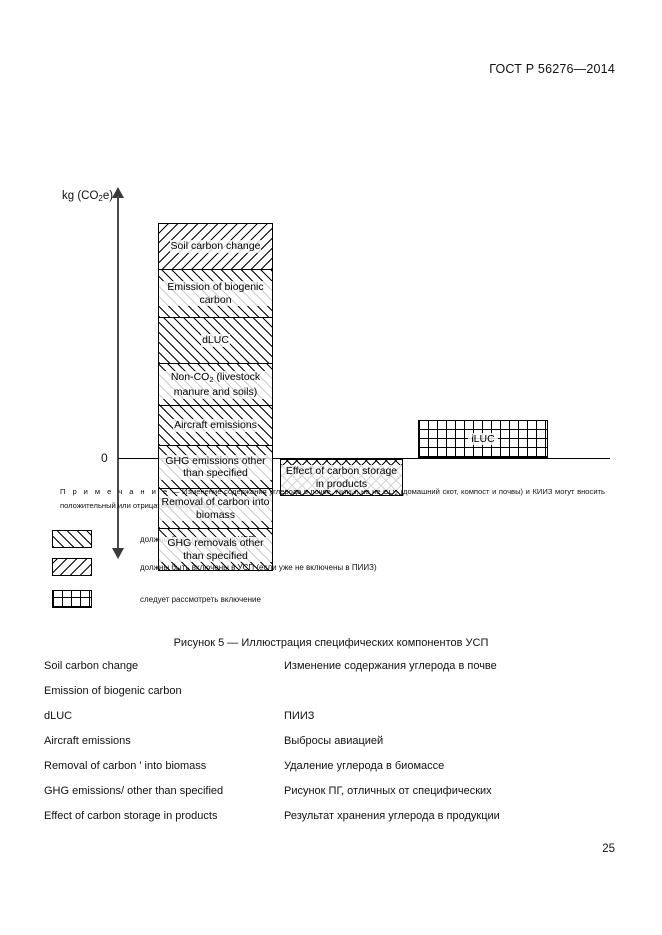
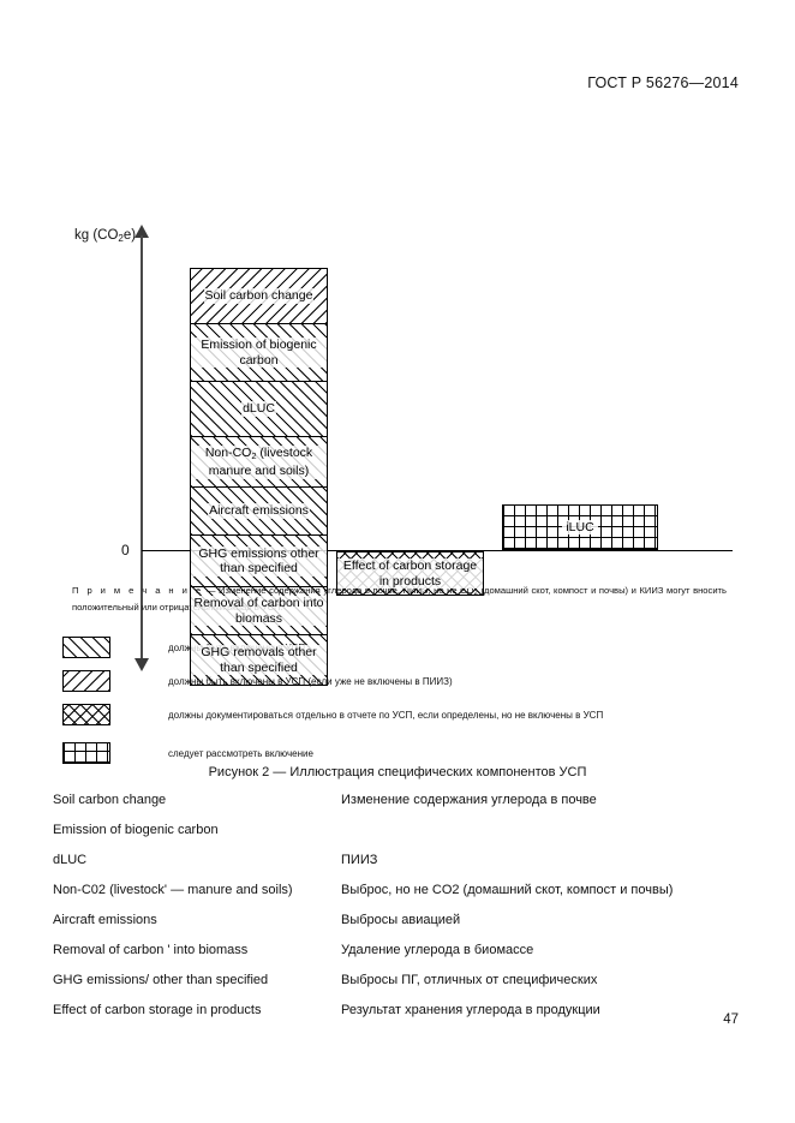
  ГОСТ Р 56276—2014
  kg (CO2e)
  0
  Soil carbon change
  Emission of biogenic carbon
  dLUC
  Non-CO2 (livestock manure and soils)
  Aircraft emissions
  GHG emissions other than specified
  Removal of carbon into biomass
  GHG removals other than specified
  Effect of carbon storage in products
  iLUC
  П р и м е ч а н и е — Изменение содержания углерода в почве, ПИИЗ, но не CO (домашний скот, компост и почвы) и КИИЗ могут вносить положительный или отрицательный вклад в УСП.
  должны быть включены в УСП
  должны быть включены в УСП (если уже не включены в ПИИЗ)
+ должны документироваться отдельно в отчете по УСП, если определены, но не включены в УСП
  следует рассмотреть включение
- Рисунок 5 — Иллюстрация специфических компонентов УСП
+ Рисунок 2 — Иллюстрация специфических компонентов УСП
  Soil carbon change
  Изменение содержания углерода в почве
  Emission of biogenic carbon
  dLUC
  ПИИЗ
+ Non-C02 (livestock' — manure and soils)
+ Выброс, но не CO2 (домашний скот, компост и почвы)
  Aircraft emissions
  Выбросы авиацией
  Removal of carbon ' into biomass
  Удаление углерода в биомассе
  GHG emissions/ other than specified
- Рисунок ПГ, отличных от специфических
+ Выбросы ПГ, отличных от специфических
  Effect of carbon storage in products
  Результат хранения углерода в продукции
- 25
+ 47
